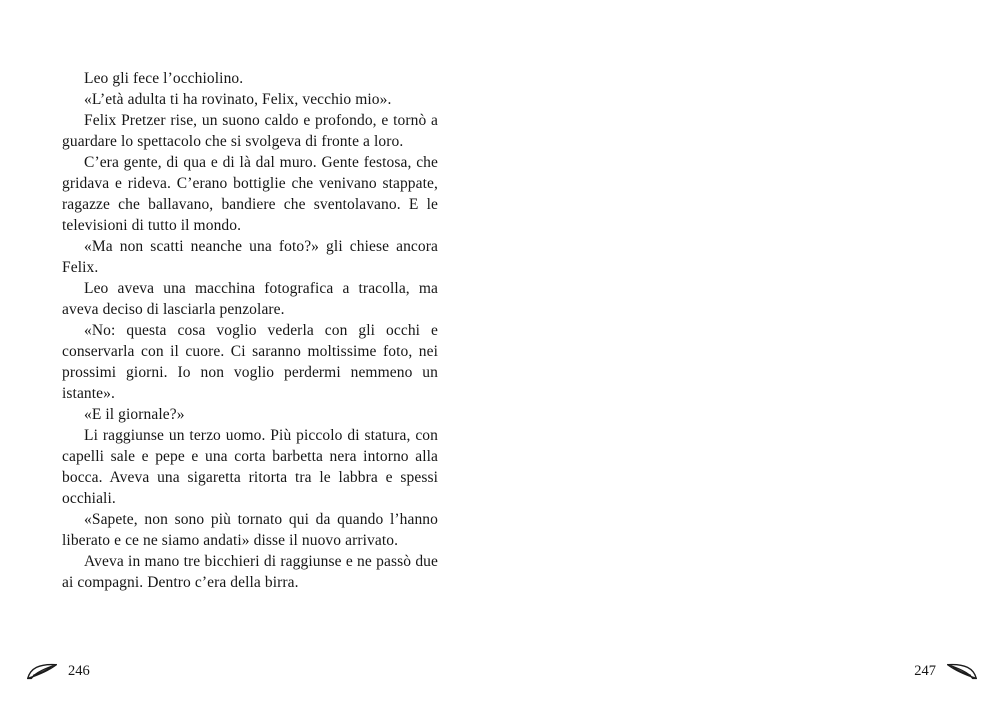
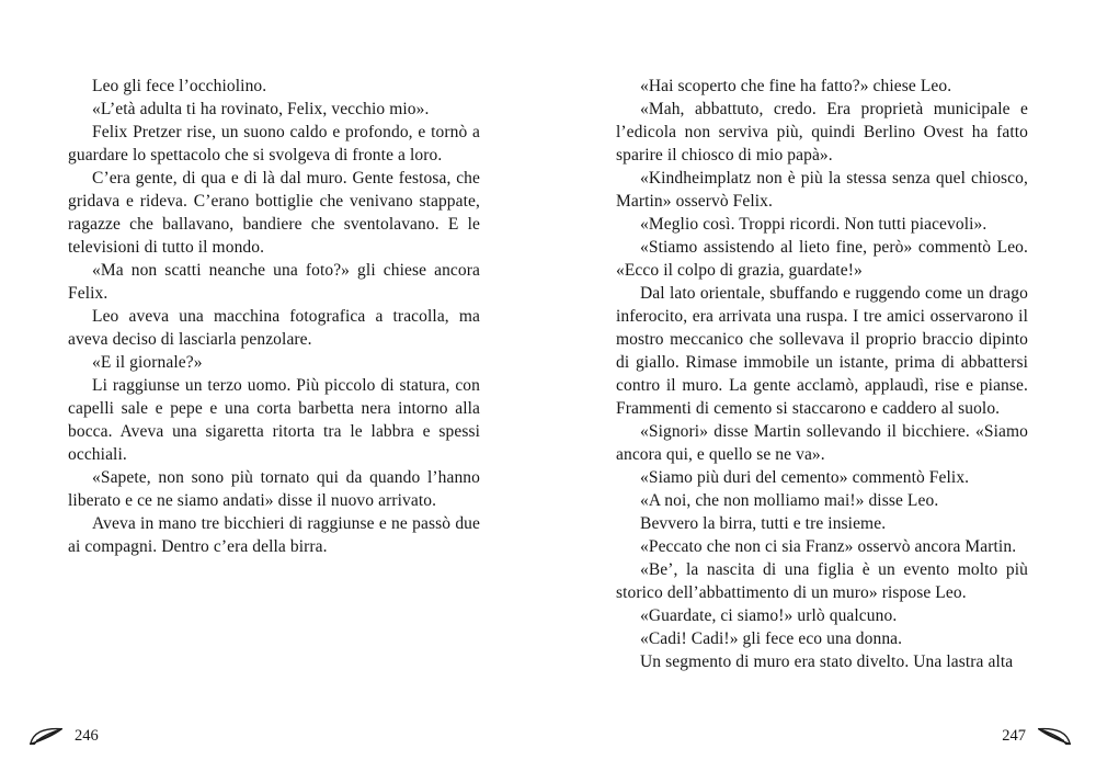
  Leo gli fece l’occhiolino.
  «L’età adulta ti ha rovinato, Felix, vecchio mio».
  Felix Pretzer rise, un suono caldo e profondo, e tornò a guardare lo spettacolo che si svolgeva di fronte a loro.
  C’era gente, di qua e di là dal muro. Gente festosa, che gridava e rideva. C’erano bottiglie che venivano stappate, ragazze che ballavano, bandiere che sventolavano. E le televisioni di tutto il mondo.
  «Ma non scatti neanche una foto?» gli chiese ancora Felix.
  Leo aveva una macchina fotografica a tracolla, ma aveva deciso di lasciarla penzolare.
- «No: questa cosa voglio vederla con gli occhi e conservarla con il cuore. Ci saranno moltissime foto, nei prossimi giorni. Io non voglio perdermi nemmeno un istante».
  «E il giornale?»
  Li raggiunse un terzo uomo. Più piccolo di statura, con capelli sale e pepe e una corta barbetta nera intorno alla bocca. Aveva una sigaretta ritorta tra le labbra e spessi occhiali.
  «Sapete, non sono più tornato qui da quando l’hanno liberato e ce ne siamo andati» disse il nuovo arrivato.
  Aveva in mano tre bicchieri di raggiunse e ne passò due ai compagni. Dentro c’era della birra.
  246
+ «Hai scoperto che fine ha fatto?» chiese Leo.
+ «Mah, abbattuto, credo. Era proprietà municipale e l’edicola non serviva più, quindi Berlino Ovest ha fatto sparire il chiosco di mio papà».
+ «Kindheimplatz non è più la stessa senza quel chiosco, Martin» osservò Felix.
+ «Meglio così. Troppi ricordi. Non tutti piacevoli».
+ «Stiamo assistendo al lieto fine, però» commentò Leo. «Ecco il colpo di grazia, guardate!»
+ Dal lato orientale, sbuffando e ruggendo come un drago inferocito, era arrivata una ruspa. I tre amici osservarono il mostro meccanico che sollevava il proprio braccio dipinto di giallo. Rimase immobile un istante, prima di abbattersi contro il muro. La gente acclamò, applaudì, rise e pianse. Frammenti di cemento si staccarono e caddero al suolo.
+ «Signori» disse Martin sollevando il bicchiere. «Siamo ancora qui, e quello se ne va».
+ «Siamo più duri del cemento» commentò Felix.
+ «A noi, che non molliamo mai!» disse Leo.
+ Bevvero la birra, tutti e tre insieme.
+ «Peccato che non ci sia Franz» osservò ancora Martin.
+ «Be’, la nascita di una figlia è un evento molto più storico dell’abbattimento di un muro» rispose Leo.
+ «Guardate, ci siamo!» urlò qualcuno.
+ «Cadi! Cadi!» gli fece eco una donna.
+ Un segmento di muro era stato divelto. Una lastra alta
  247
